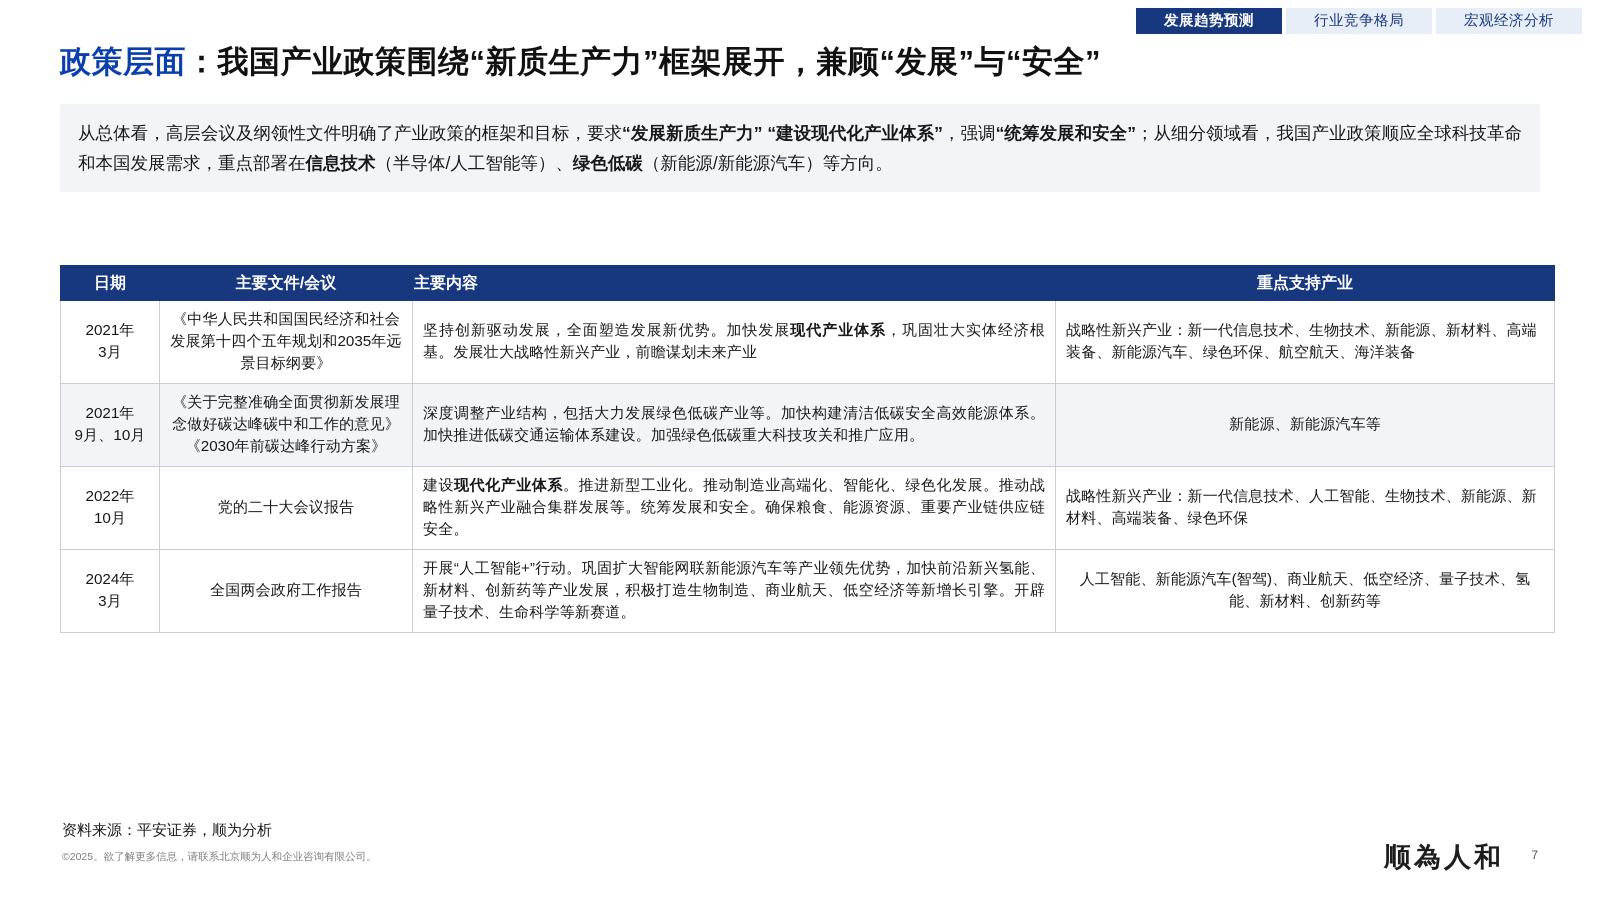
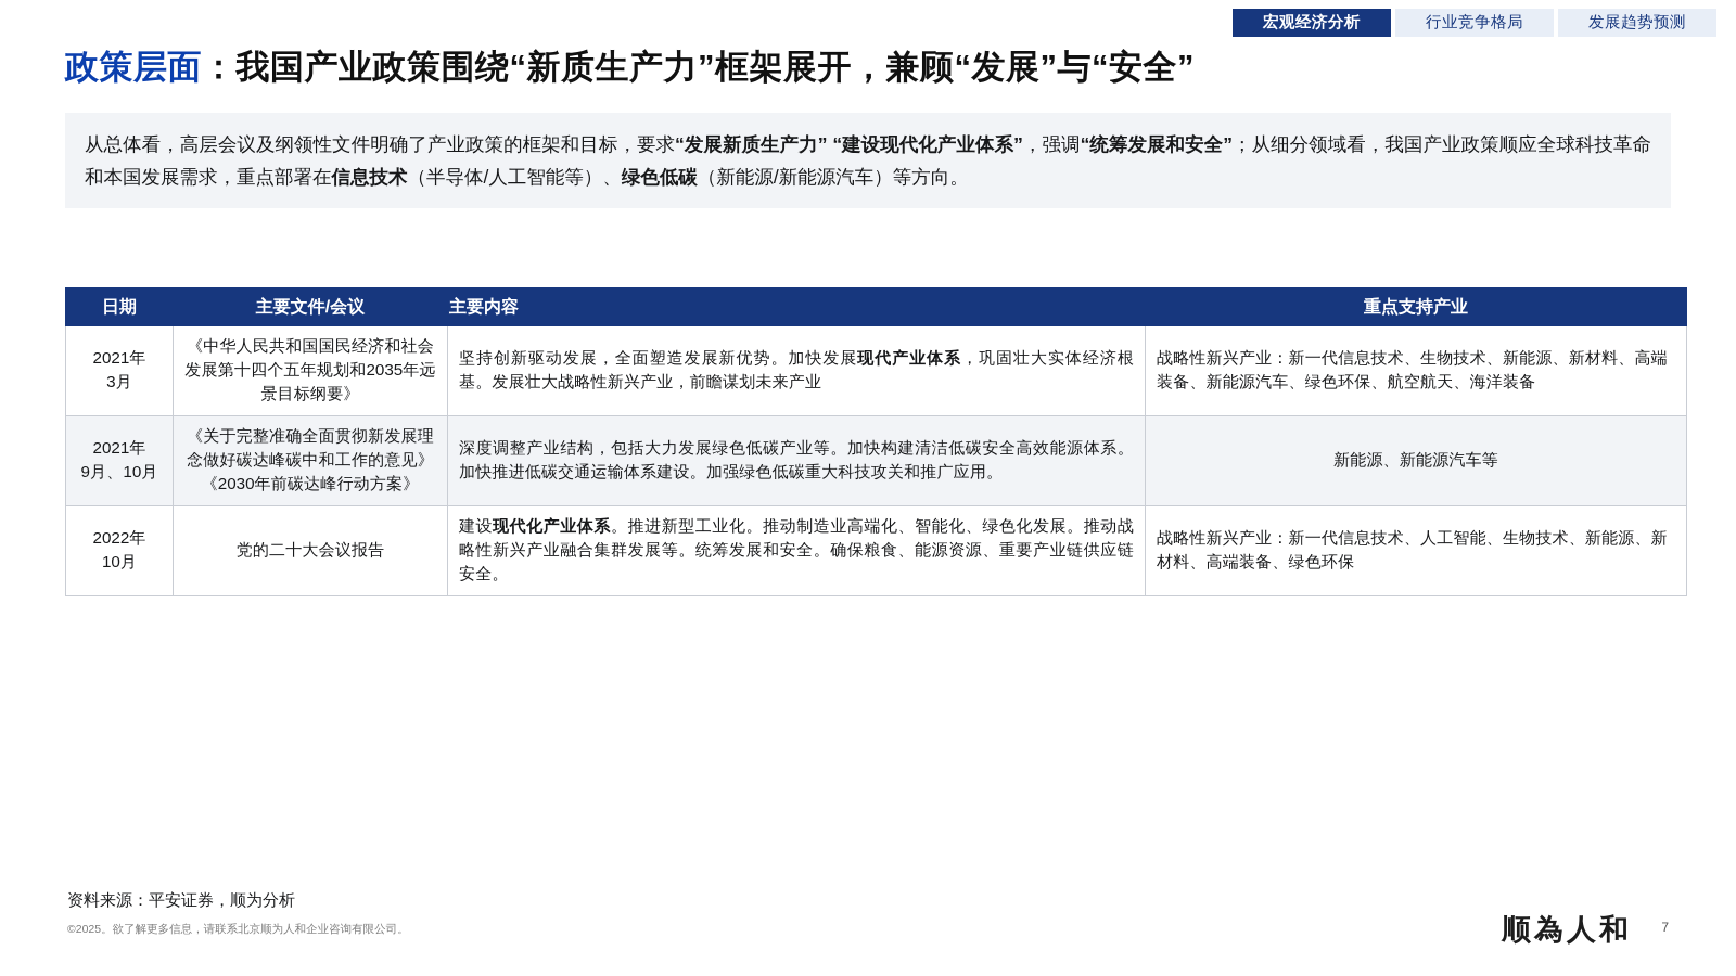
- 发展趋势预测
+ 宏观经济分析
  行业竞争格局
- 宏观经济分析
+ 发展趋势预测
  政策层面：我国产业政策围绕“新质生产力”框架展开，兼顾“发展”与“安全”
  从总体看，高层会议及纲领性文件明确了产业政策的框架和目标，要求“发展新质生产力” “建设现代化产业体系”，强调“统筹发展和安全”；从细分领域看，我国产业政策顺应全球科技革命和本国发展需求，重点部署在信息技术（半导体/人工智能等）、绿色低碳（新能源/新能源汽车）等方向。
  日期	主要文件/会议	主要内容	重点支持产业
  2021年3月	《中华人民共和国国民经济和社会发展第十四个五年规划和2035年远景目标纲要》	坚持创新驱动发展，全面塑造发展新优势。加快发展现代产业体系，巩固壮大实体经济根基。发展壮大战略性新兴产业，前瞻谋划未来产业	战略性新兴产业：新一代信息技术、生物技术、新能源、新材料、高端装备、新能源汽车、绿色环保、航空航天、海洋装备
  2021年9月、10月	《关于完整准确全面贯彻新发展理念做好碳达峰碳中和工作的意见》《2030年前碳达峰行动方案》	深度调整产业结构，包括大力发展绿色低碳产业等。加快构建清洁低碳安全高效能源体系。加快推进低碳交通运输体系建设。加强绿色低碳重大科技攻关和推广应用。	新能源、新能源汽车等
  2022年10月	党的二十大会议报告	建设现代化产业体系。推进新型工业化。推动制造业高端化、智能化、绿色化发展。推动战略性新兴产业融合集群发展等。统筹发展和安全。确保粮食、能源资源、重要产业链供应链安全。	战略性新兴产业：新一代信息技术、人工智能、生物技术、新能源、新材料、高端装备、绿色环保
- 2024年3月	全国两会政府工作报告	开展“人工智能+”行动。巩固扩大智能网联新能源汽车等产业领先优势，加快前沿新兴氢能、新材料、创新药等产业发展，积极打造生物制造、商业航天、低空经济等新增长引擎。开辟量子技术、生命科学等新赛道。	人工智能、新能源汽车(智驾)、商业航天、低空经济、量子技术、氢能、新材料、创新药等
  资料来源：平安证券，顺为分析
  ©2025。欲了解更多信息，请联系北京顺为人和企业咨询有限公司。
  顺為人和
  7
